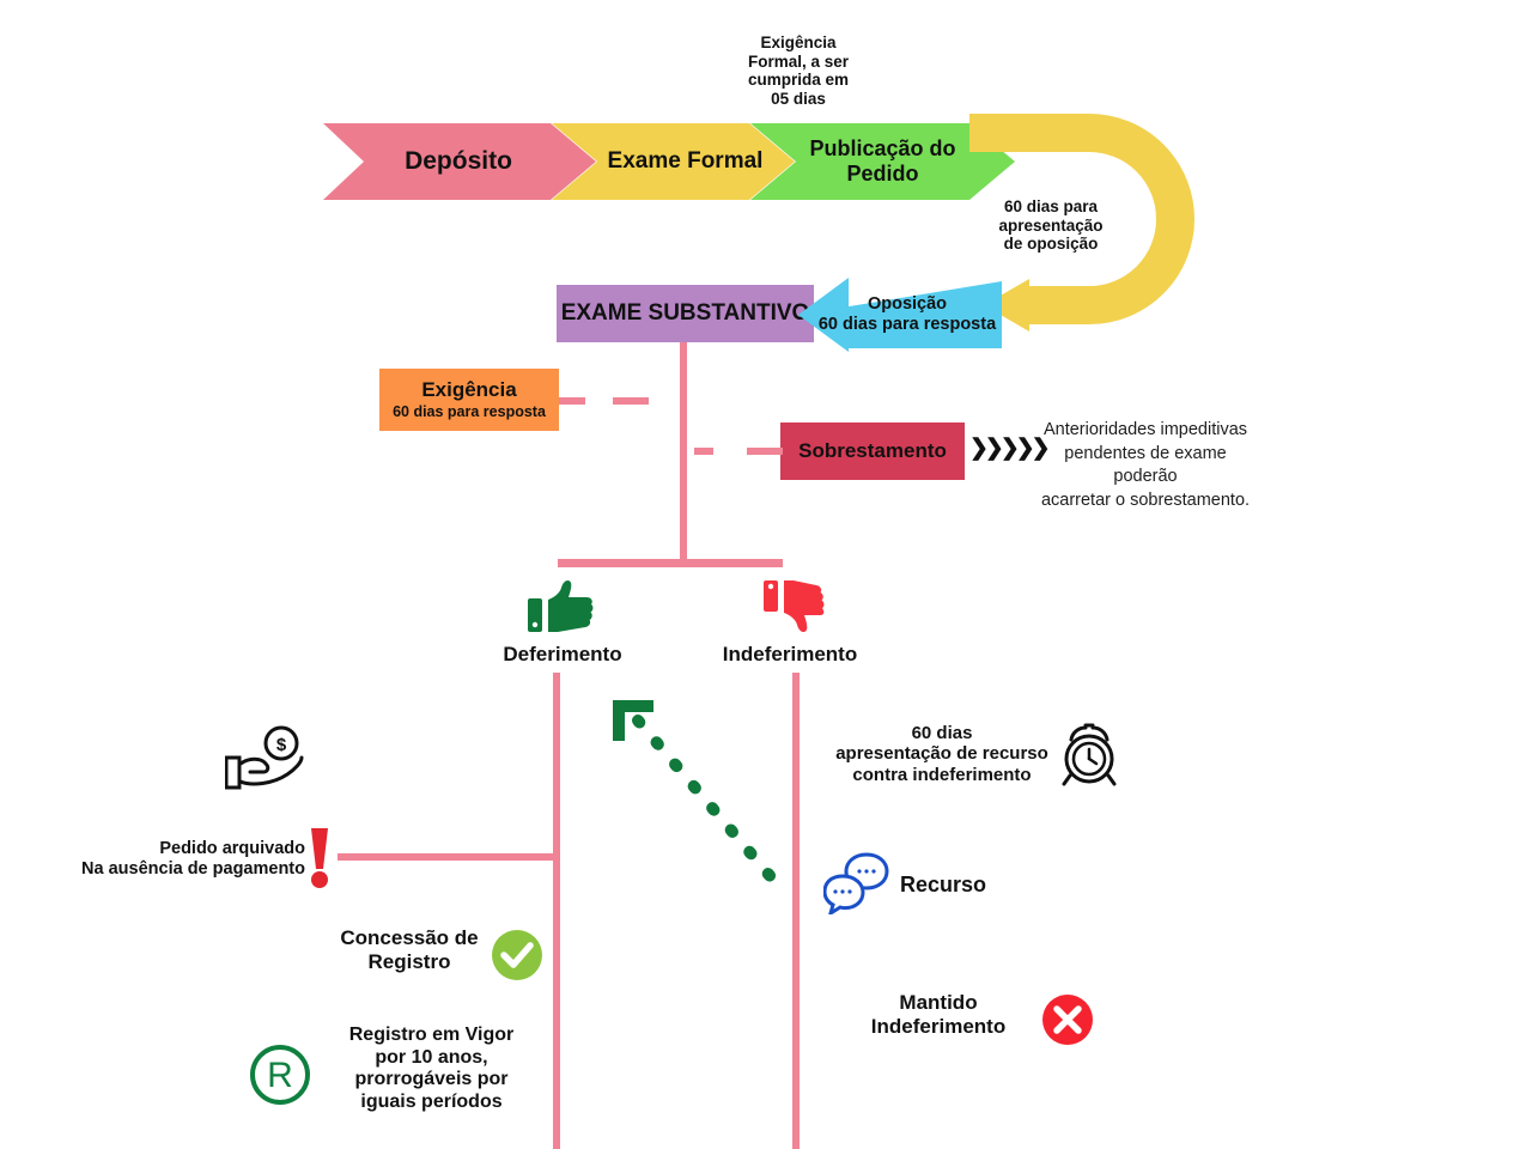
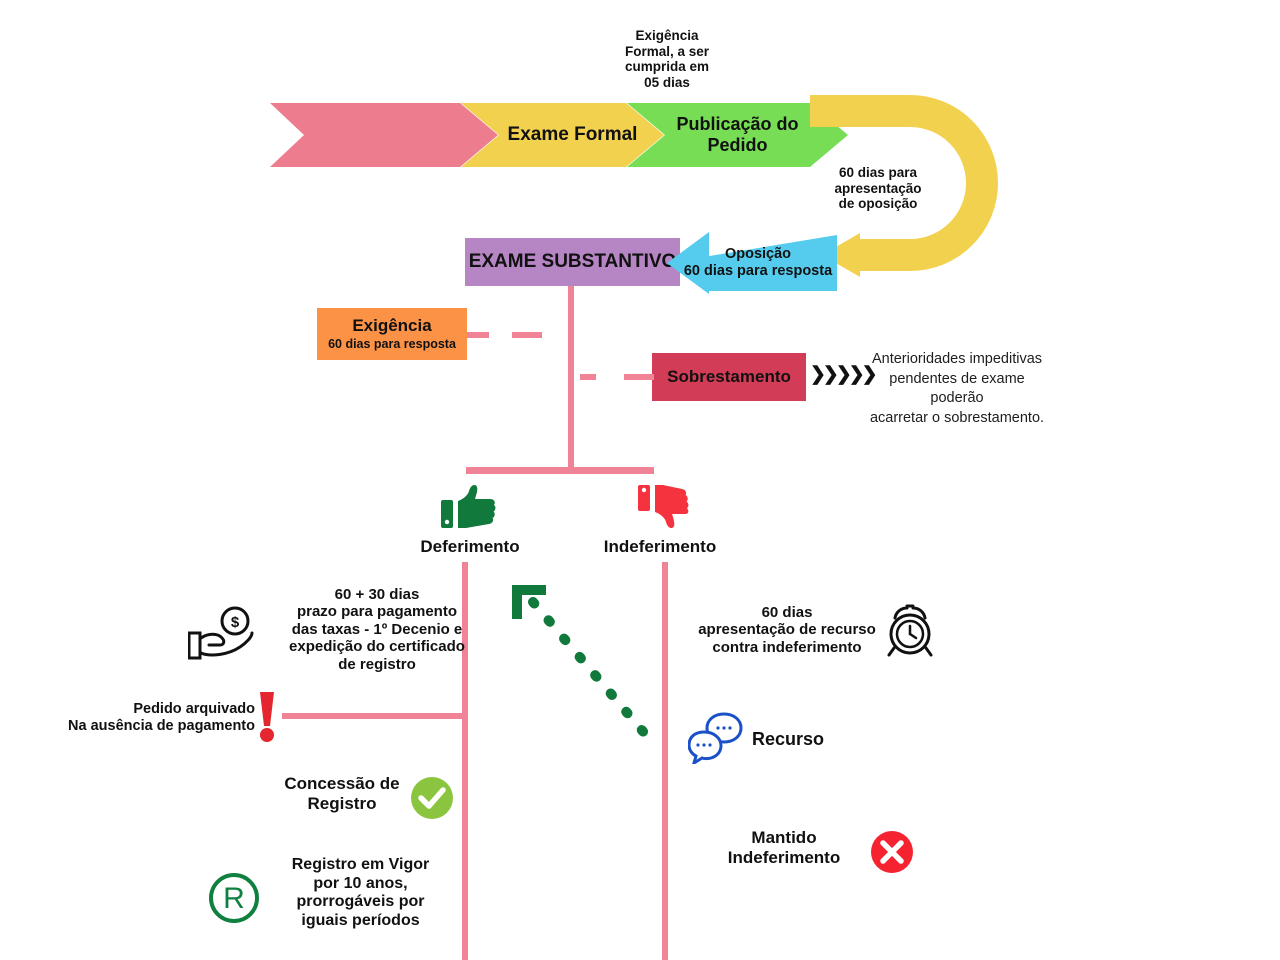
- Depósito
  Exame Formal
  Publicação do
  Pedido
  Exigência
  Formal, a ser
  cumprida em
  05 dias
  60 dias para
  apresentação
  de oposição
  EXAME SUBSTANTIVO
  Oposição
  60 dias para resposta
  Exigência
  60 dias para resposta
  Sobrestamento
  ❯❯❯❯❯
  Anterioridades impeditivas
  pendentes de exame poderão
  acarretar o sobrestamento.
  Deferimento
  Indeferimento
  $
+ 60 + 30 dias
+ prazo para pagamento
+ das taxas - 1º Decenio e
+ expedição do certificado
+ de registro
  Pedido arquivado
  Na ausência de pagamento
  Concessão de
  Registro
  R
  Registro em Vigor
  por 10 anos,
  prorrogáveis por
  iguais períodos
  60 dias
  apresentação de recurso
  contra indeferimento
  Recurso
  Mantido
  Indeferimento
